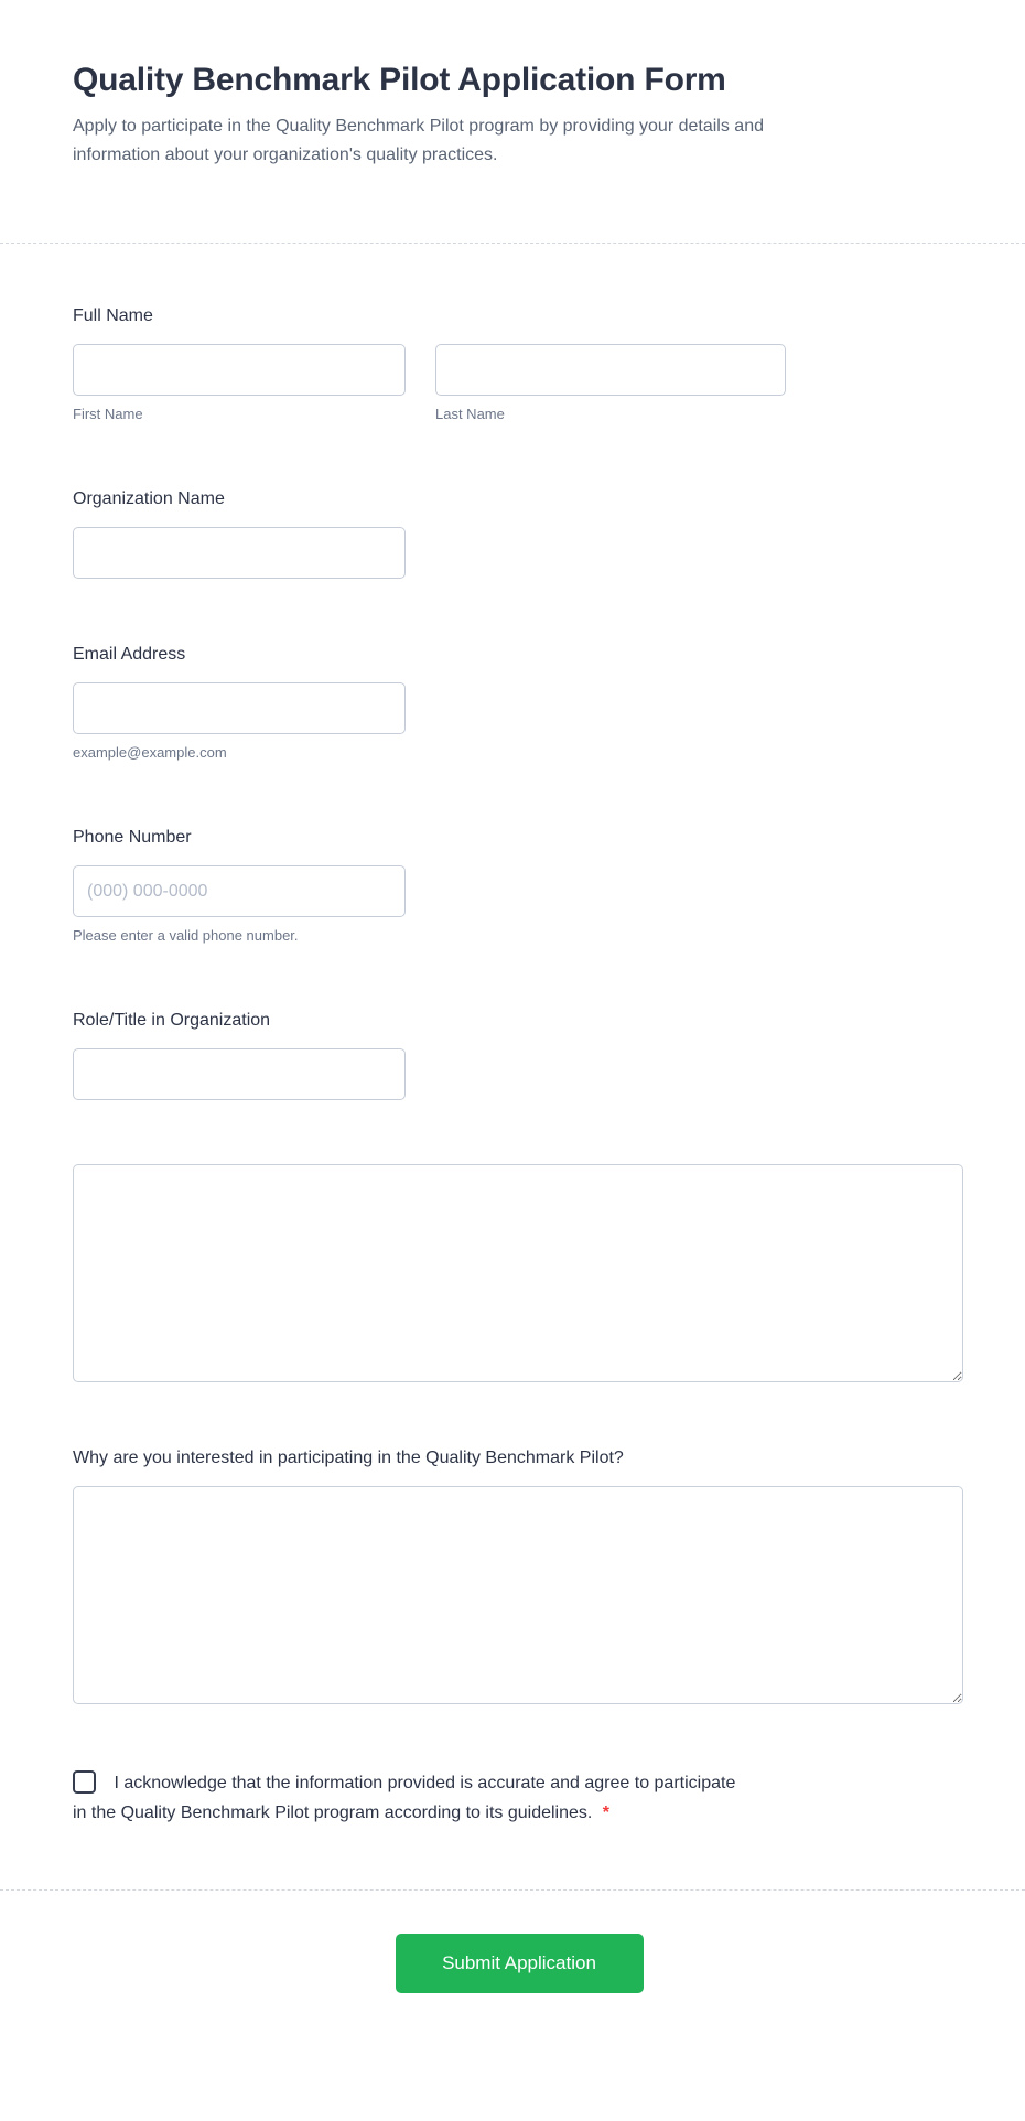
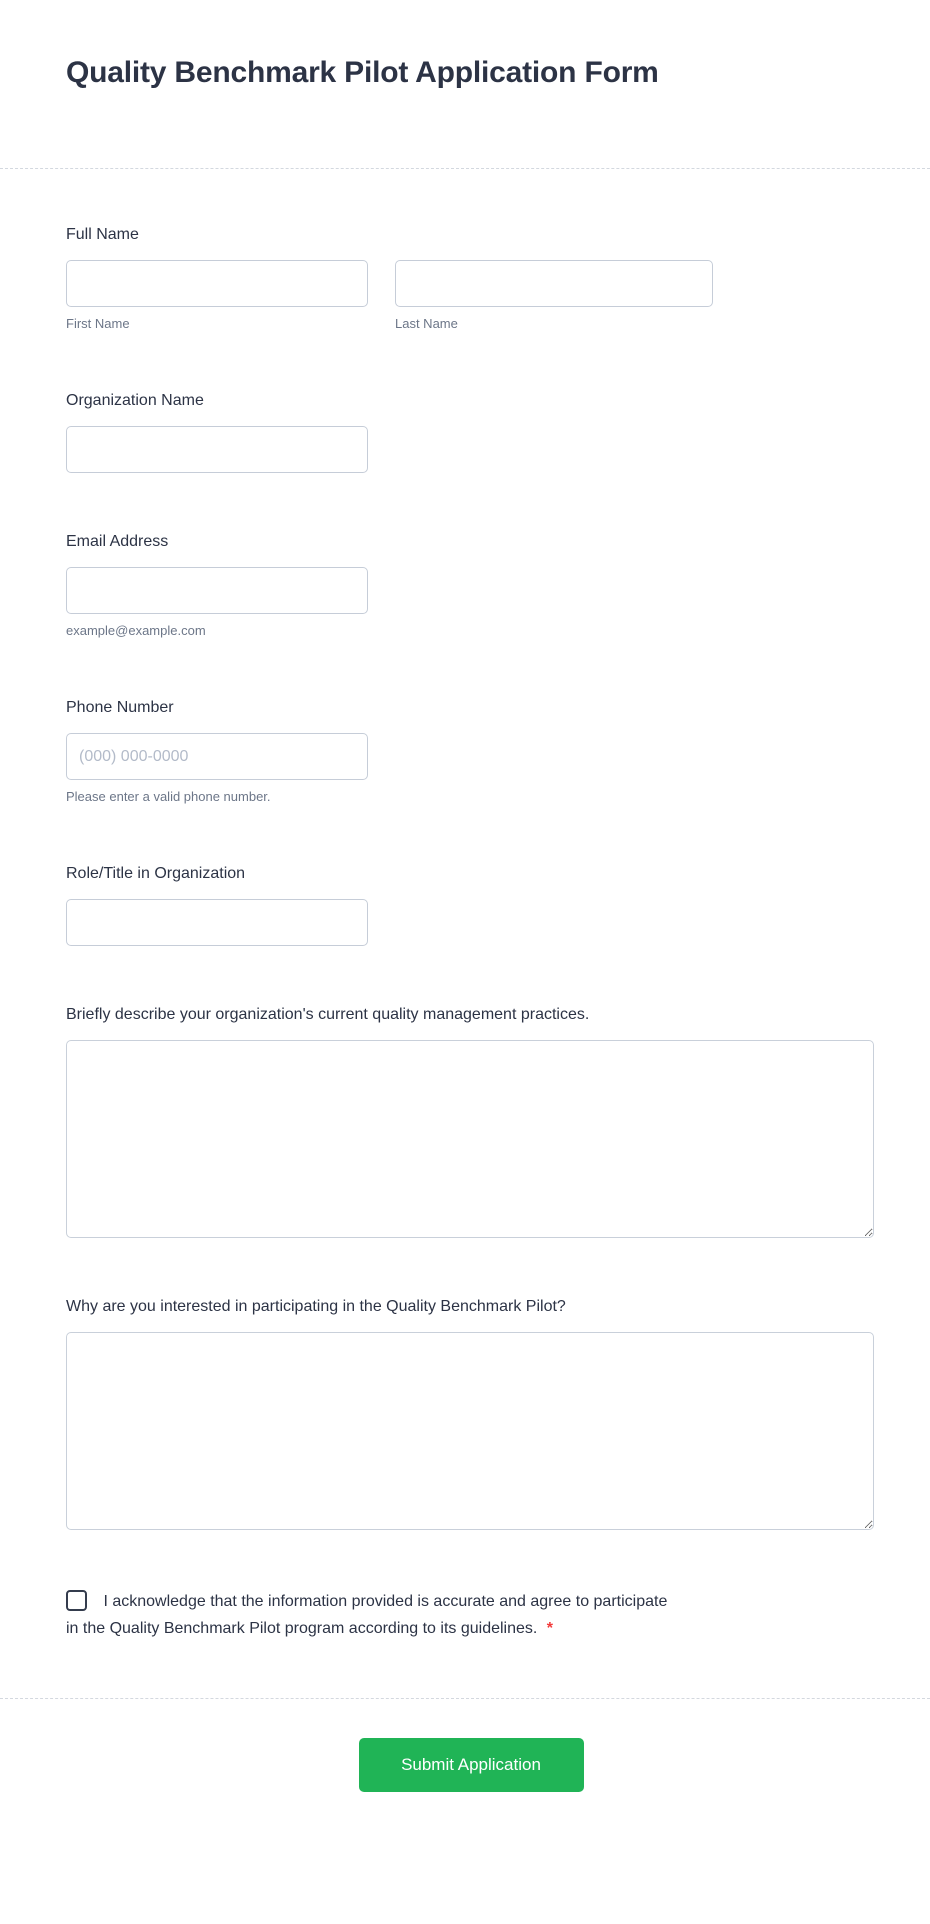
  Quality Benchmark Pilot Application Form
- Apply to participate in the Quality Benchmark Pilot program by providing your details and information about your organization's quality practices.
  Full Name
  First Name
  Last Name
  Organization Name
  Email Address
  example@example.com
  Phone Number
  (000) 000-0000
  Please enter a valid phone number.
  Role/Title in Organization
+ Briefly describe your organization's current quality management practices.
  Why are you interested in participating in the Quality Benchmark Pilot?
  I acknowledge that the information provided is accurate and agree to participate in the Quality Benchmark Pilot program according to its guidelines. *
  Submit Application
